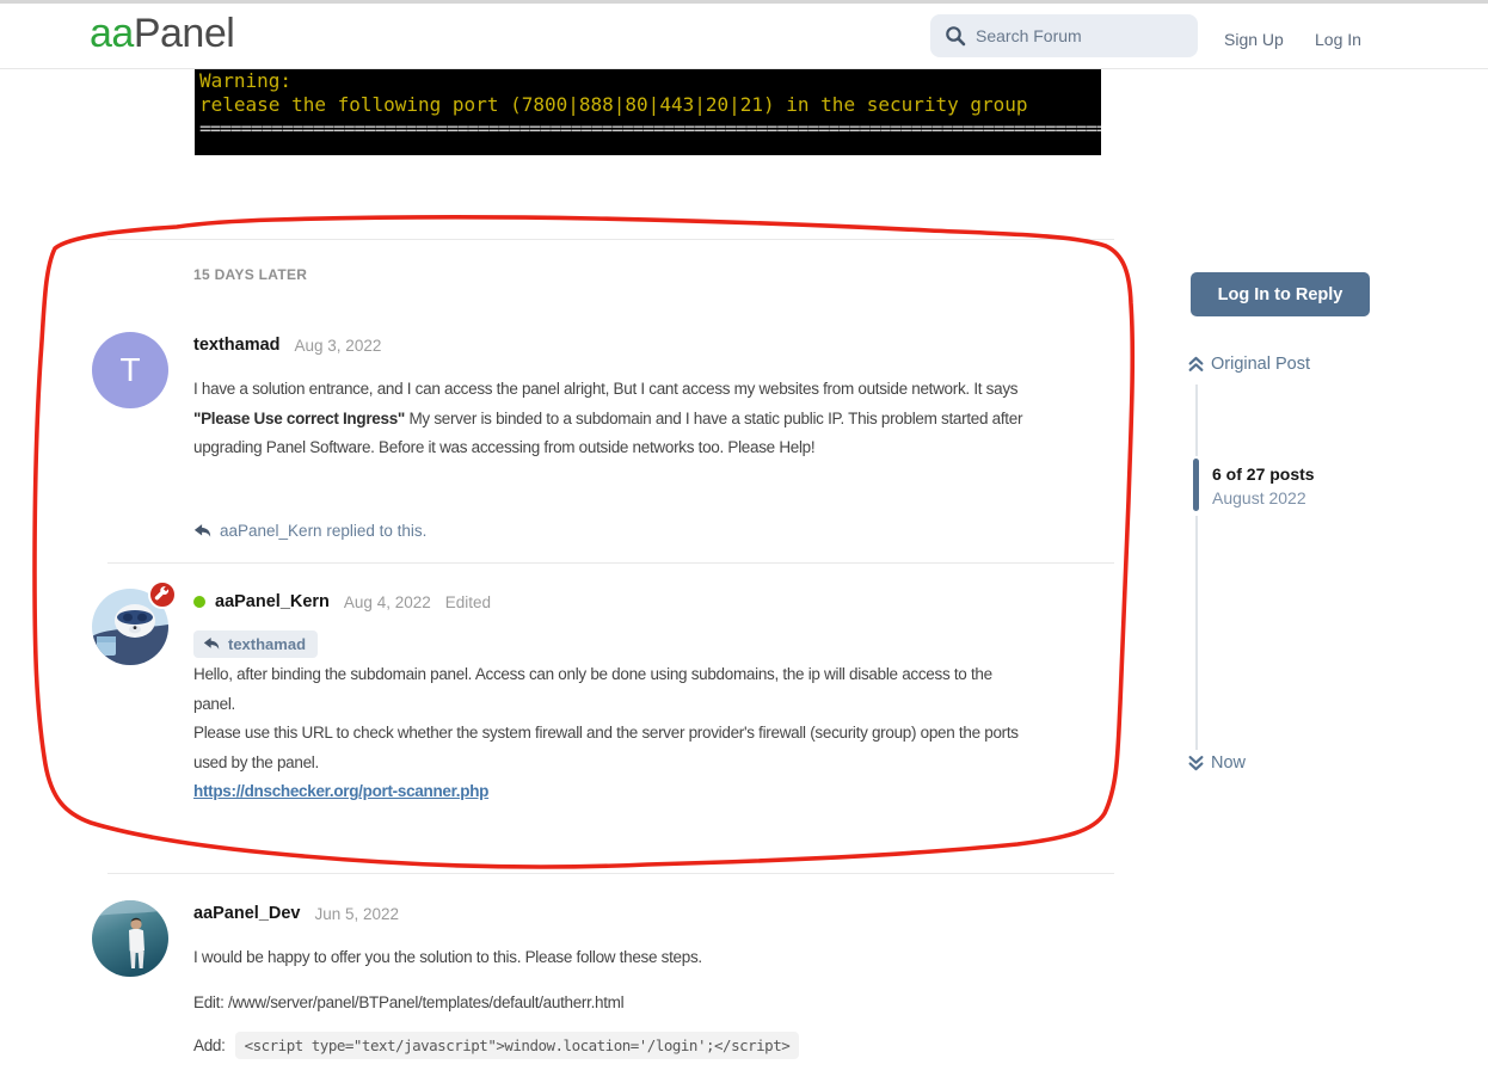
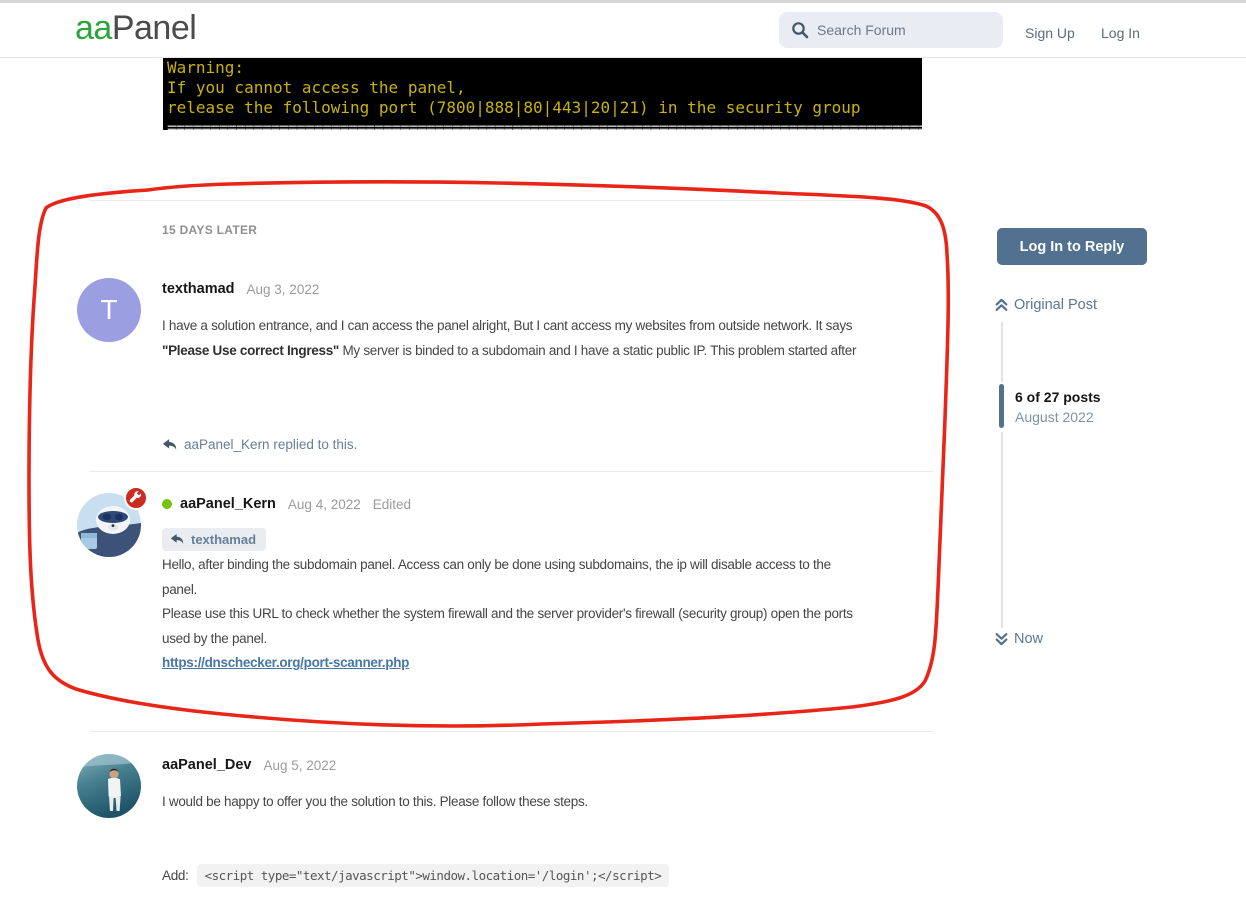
  aaPanel
  Search Forum
  Sign Up
  Log In
  Warning:
+ If you cannot access the panel,
  release the following port (7800|888|80|443|20|21) in the security group
  =======================================================================================
  15 DAYS LATER
  T
  texthamad
  Aug 3, 2022
  I have a solution entrance, and I can access the panel alright, But I cant access my websites from outside network. It says
  "Please Use correct Ingress" My server is binded to a subdomain and I have a static public IP. This problem started after
- upgrading Panel Software. Before it was accessing from outside networks too. Please Help!
  aaPanel_Kern replied to this.
  aaPanel_Kern
  Aug 4, 2022
  Edited
  texthamad
  Hello, after binding the subdomain panel. Access can only be done using subdomains, the ip will disable access to the
  panel.
  Please use this URL to check whether the system firewall and the server provider's firewall (security group) open the ports
  used by the panel.
  https://dnschecker.org/port-scanner.php
  aaPanel_Dev
- Jun 5, 2022
+ Aug 5, 2022
  I would be happy to offer you the solution to this. Please follow these steps.
- Edit: /www/server/panel/BTPanel/templates/default/autherr.html
  Add:
  <script type="text/javascript">window.location='/login';</script>
  Log In to Reply
  Original Post
  6 of 27 posts
  August 2022
  Now
